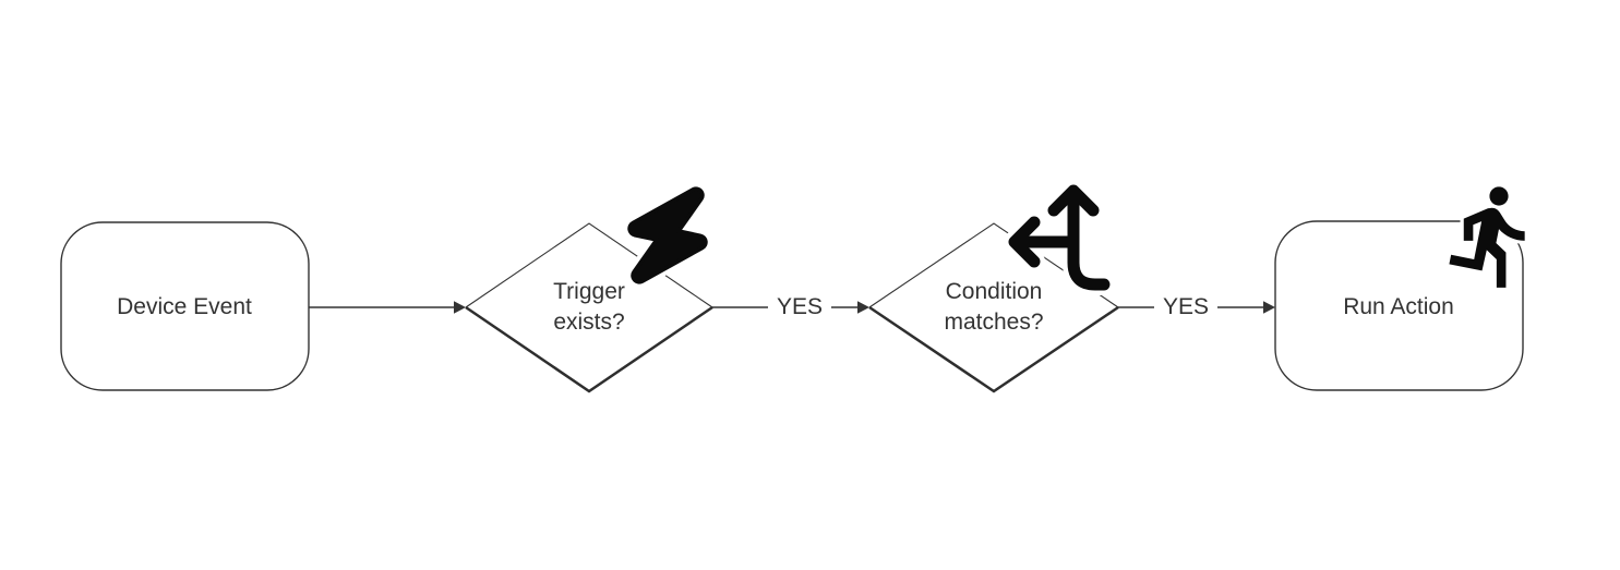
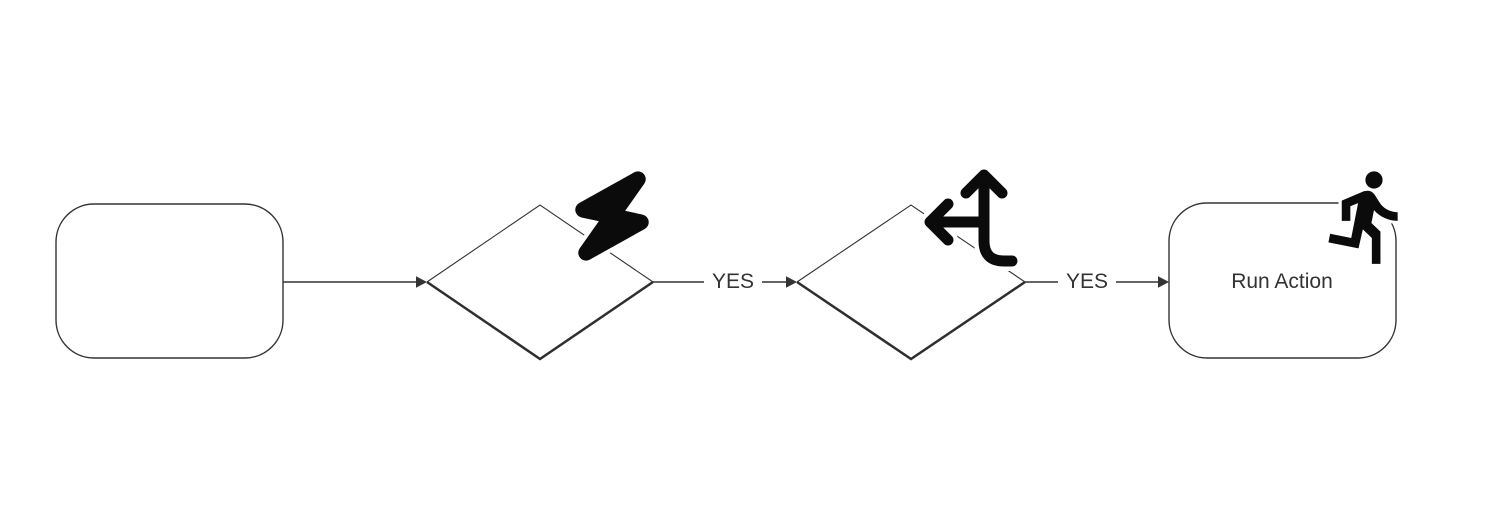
- Device Event
- Trigger exists?
- Condition matches?
  Run Action
  YES
  YES
